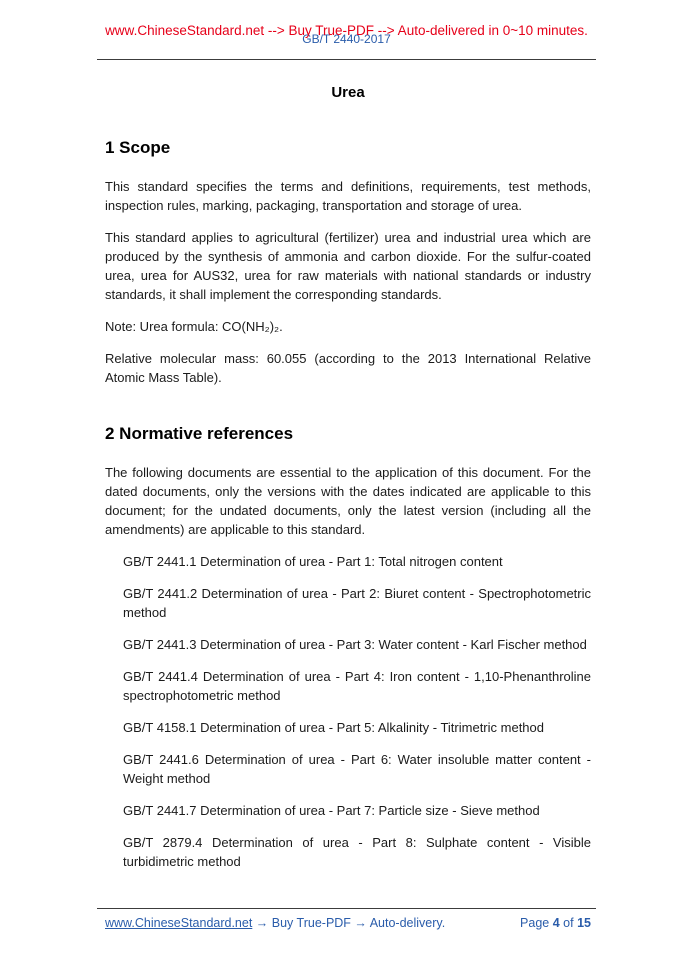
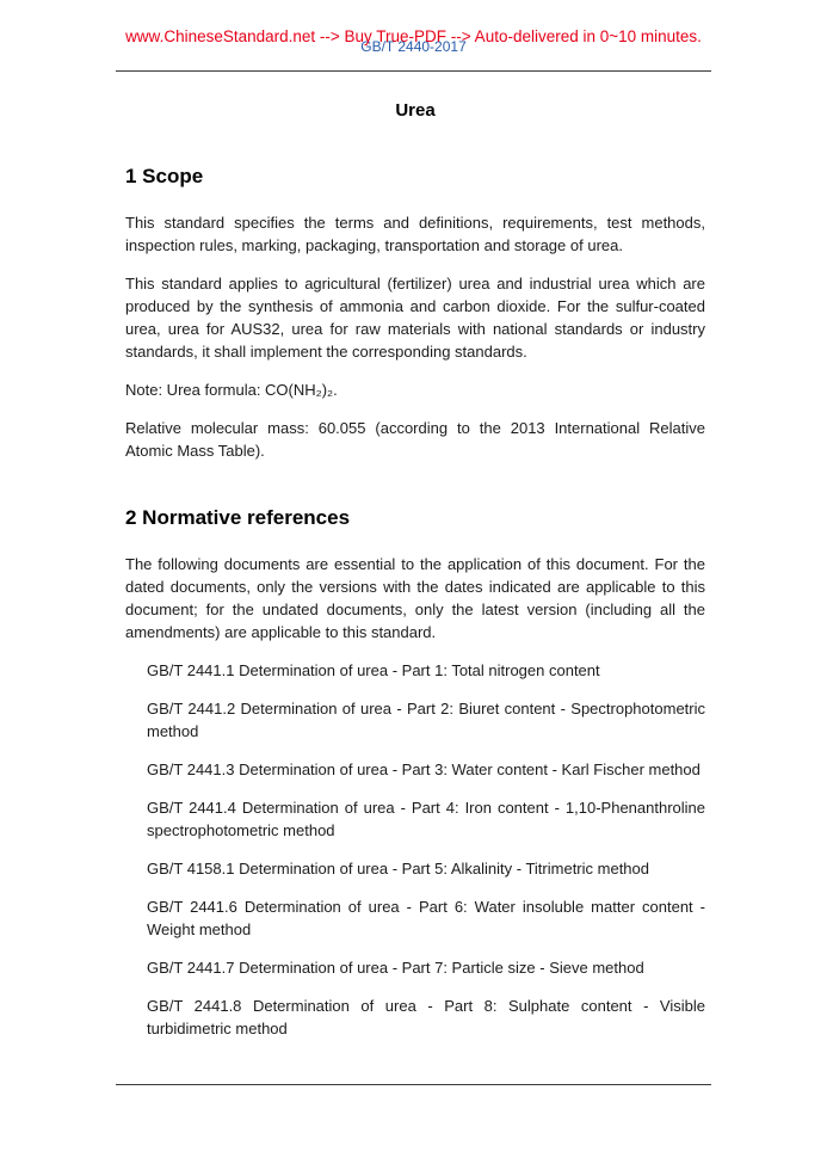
  GB/T 2440-2017
  www.ChineseStandard.net --> Buy True-PDF --> Auto-delivered in 0~10 minutes.
  Urea
  1 Scope
  This standard specifies the terms and definitions, requirements, test methods, inspection rules, marking, packaging, transportation and storage of urea.
  This standard applies to agricultural (fertilizer) urea and industrial urea which are produced by the synthesis of ammonia and carbon dioxide. For the sulfur-coated urea, urea for AUS32, urea for raw materials with national standards or industry standards, it shall implement the corresponding standards.
  Note: Urea formula: CO(NH₂)₂.
  Relative molecular mass: 60.055 (according to the 2013 International Relative Atomic Mass Table).
  2 Normative references
  The following documents are essential to the application of this document. For the dated documents, only the versions with the dates indicated are applicable to this document; for the undated documents, only the latest version (including all the amendments) are applicable to this standard.
  GB/T 2441.1 Determination of urea - Part 1: Total nitrogen content
  GB/T 2441.2 Determination of urea - Part 2: Biuret content - Spectrophotometric method
  GB/T 2441.3 Determination of urea - Part 3: Water content - Karl Fischer method
  GB/T 2441.4 Determination of urea - Part 4: Iron content - 1,10-Phenanthroline spectrophotometric method
  GB/T 4158.1 Determination of urea - Part 5: Alkalinity - Titrimetric method
  GB/T 2441.6 Determination of urea - Part 6: Water insoluble matter content - Weight method
  GB/T 2441.7 Determination of urea - Part 7: Particle size - Sieve method
- GB/T 2879.4 Determination of urea - Part 8: Sulphate content - Visible turbidimetric method
+ GB/T 2441.8 Determination of urea - Part 8: Sulphate content - Visible turbidimetric method
- www.ChineseStandard.net → Buy True-PDF → Auto-delivery.
- Page 4 of 15
